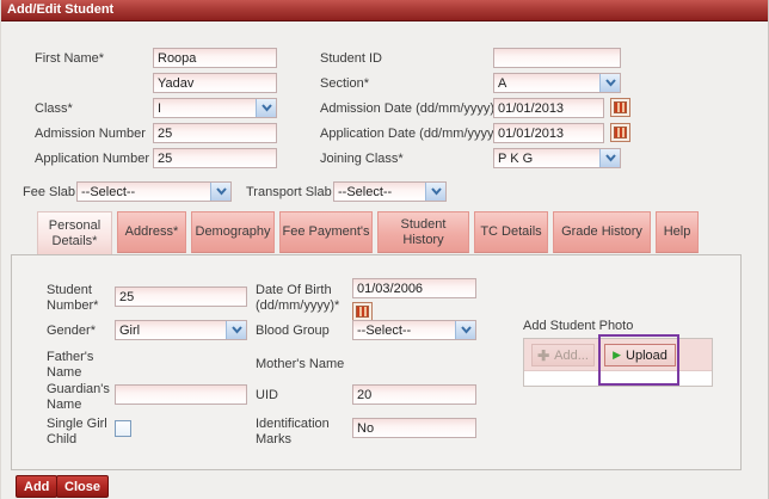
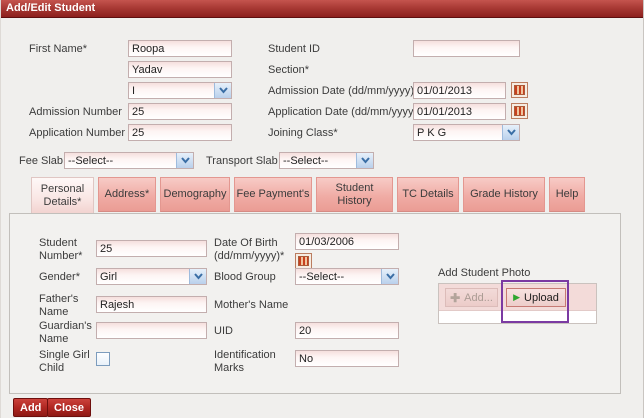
  Add/Edit Student
  First Name*
  Roopa
  Yadav
- Class*
  I
  Admission Number
  25
  Application Number
  25
  Student ID
  Section*
- A
  Admission Date (dd/mm/yyyy
  01/01/2013
  Application Date (dd/mm/yyyy
  01/01/2013
  Joining Class*
  P K G
  Fee Slab
  --Select--
  Transport Slab
  --Select--
  Personal Details*
  Address*
  Demography
  Fee Payment's
  Student History
  TC Details
  Grade History
  Help
  Student Number*
  25
  Date Of Birth (dd/mm/yyyy)*
  01/03/2006
  Gender*
  Girl
  Blood Group
  --Select--
  Father's Name
+ Rajesh
  Mother's Name
  Guardian's Name
  UID
  20
  Single Girl Child
  Identification Marks
  No
  Add Student Photo
  ✚
  Add...
  ▶
  Upload
  Add
  Close
